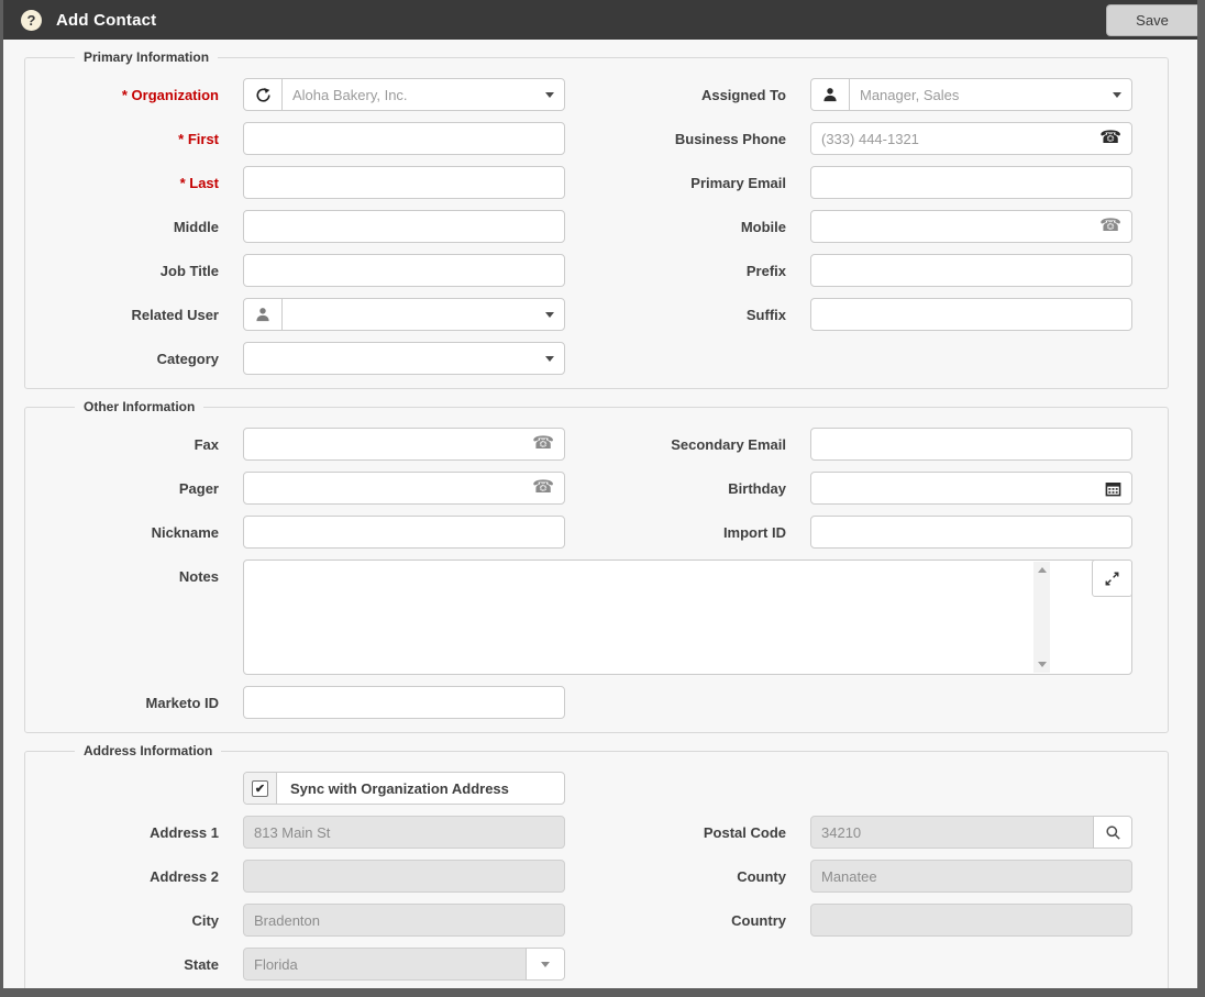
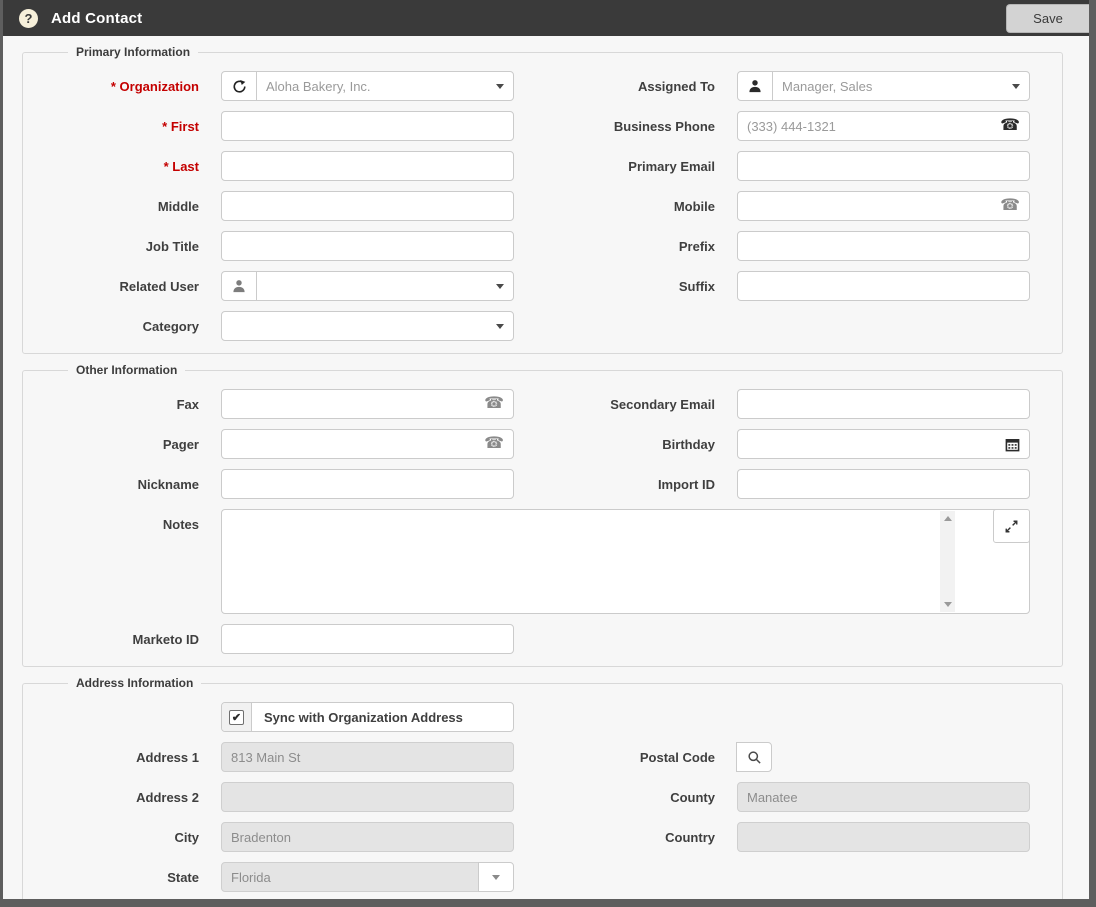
  ?
  Add Contact
  Save
  Primary Information
  * Organization
  Aloha Bakery, Inc.
  Assigned To
  Manager, Sales
  * First
  Business Phone
  (333) 444-1321
  ☎
  * Last
  Primary Email
  Middle
  Mobile
  ☎
  Job Title
  Prefix
  Related User
  Suffix
  Category
  Other Information
  Fax
  ☎
  Secondary Email
  Pager
  ☎
  Birthday
  Nickname
  Import ID
  Notes
  Marketo ID
  Address Information
  ✔
  Sync with Organization Address
  Address 1
  813 Main St
  Postal Code
- 34210
  Address 2
  County
  Manatee
  City
  Bradenton
  Country
  State
  Florida
